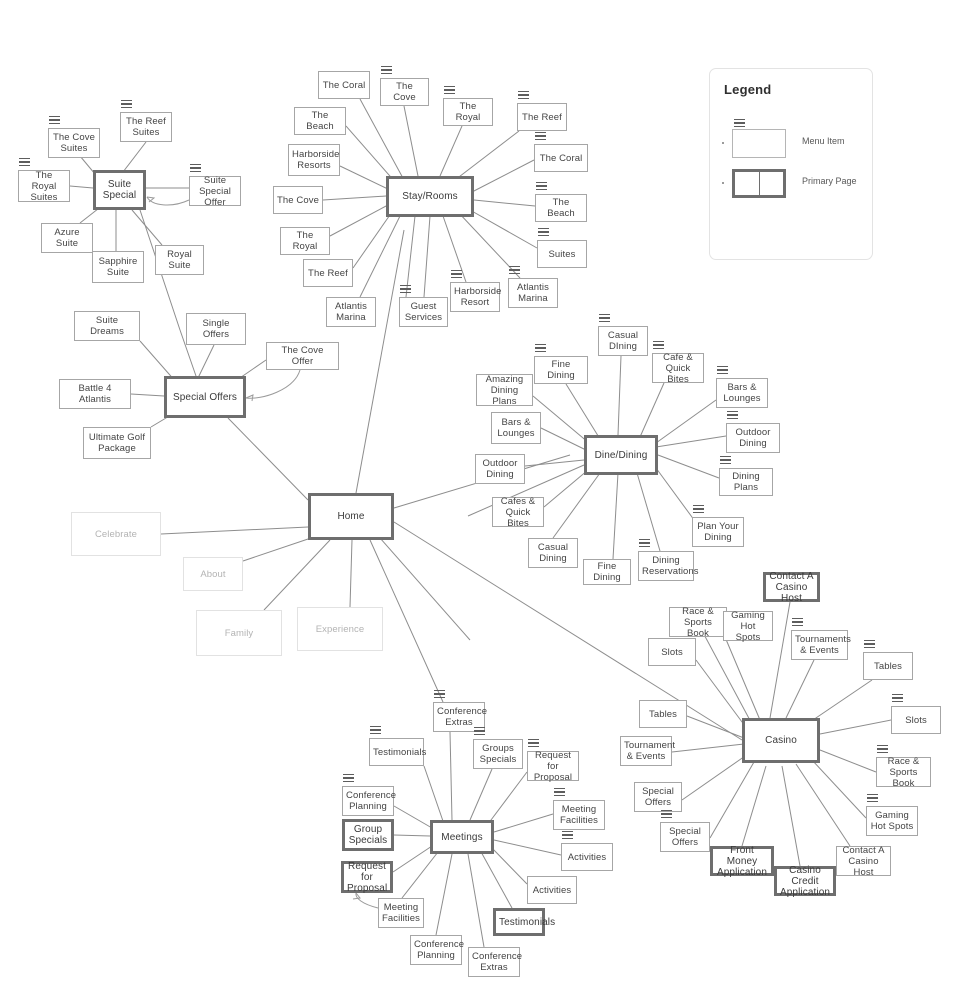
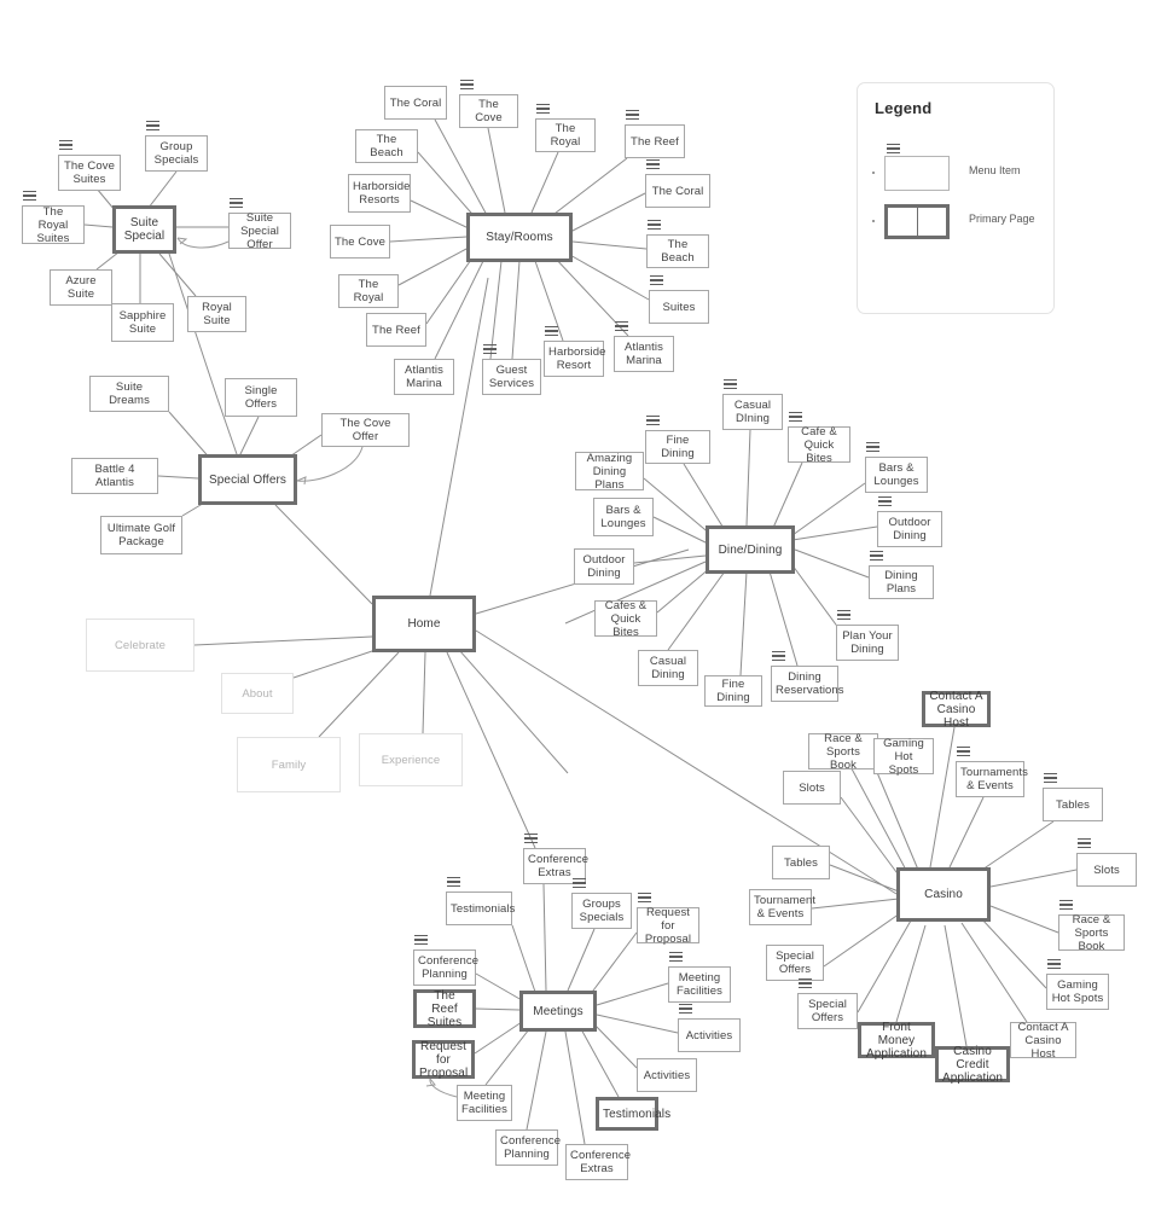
  Suite Special
  Stay/Rooms
  Special Offers
  Home
  Dine/Dining
  Casino
  Meetings
  The Cove Suites
- The Reef Suites
+ Group Specials
  The Royal Suites
  Suite Special Offer
  Azure Suite
  Sapphire Suite
  Royal Suite
  The Coral
  The Cove
  The Royal
  The Reef
  The Beach
  Harborside Resorts
  The Coral
  The Cove
  The Beach
  The Royal
  Suites
  The Reef
  Atlantis Marina
  Guest Services
  Harborside Resort
  Atlantis Marina
  Suite Dreams
  Single Offers
  The Cove Offer
  Battle 4 Atlantis
  Ultimate Golf Package
  Celebrate
  About
  Family
  Experience
  Casual DIning
  Fine Dining
  Cafe & Quick Bites
  Bars & Lounges
  Amazing Dining Plans
  Bars & Lounges
  Outdoor Dining
  Outdoor Dining
  Dining Plans
  Cafes & Quick Bites
  Plan Your Dining
  Casual Dining
  Fine Dining
  Dining Reservations
  Contact A Casino Host
  Race & Sports Book
  Gaming Hot Spots
  Tournaments & Events
  Slots
  Tables
  Tables
  Slots
  Tournament & Events
  Race & Sports Book
  Special Offers
  Gaming Hot Spots
  Special Offers
  Front Money Application
  Casino Credit Application
  Contact A Casino Host
  Conference Extras
  Testimonials
  Groups Specials
  Request for Proposal
  Conference Planning
  Meeting Facilities
- Group Specials
+ The Reef Suites
  Activities
  Request for Proposal
  Activities
  Meeting Facilities
  Testimonials
  Conference Planning
  Conference Extras
  Legend
  Menu Item
  Primary Page
